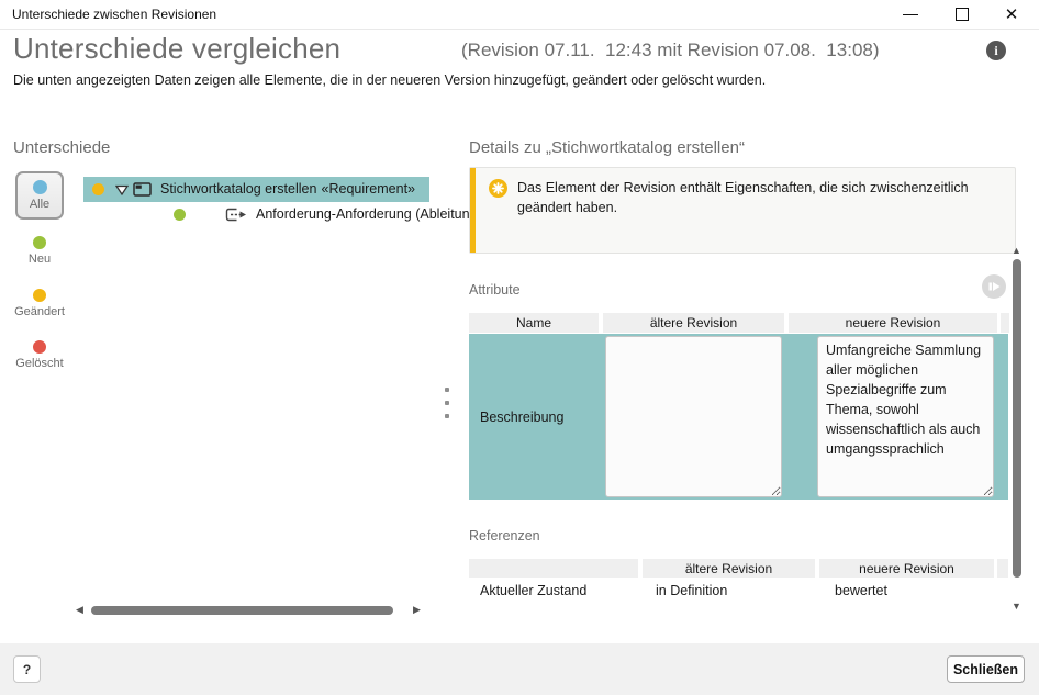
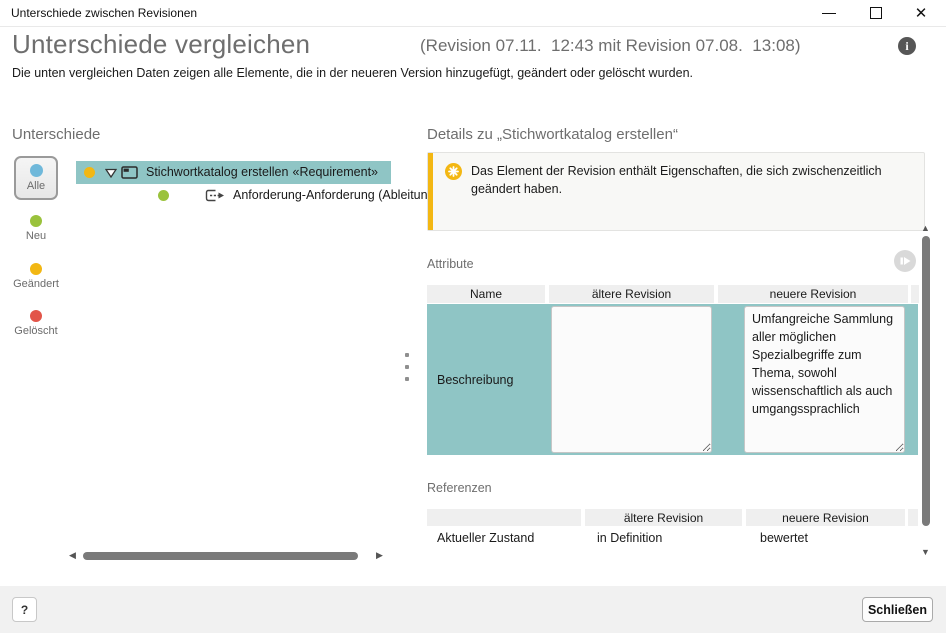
  Unterschiede zwischen Revisionen
  ✕
  Unterschiede vergleichen
  (Revision 07.11. 12:43 mit Revision 07.08. 13:08)
  i
- Die unten angezeigten Daten zeigen alle Elemente, die in der neueren Version hinzugefügt, geändert oder gelöscht wurden.
+ Die unten vergleichen Daten zeigen alle Elemente, die in der neueren Version hinzugefügt, geändert oder gelöscht wurden.
  Unterschiede
  Alle
  Neu
  Geändert
  Gelöscht
  Stichwortkatalog erstellen
  «Requirement»
  Anforderung-Anforderung (Ableitun
  ◀
  ▶
  Details zu „Stichwortkatalog erstellen“
  Das Element der Revision enthält Eigenschaften, die sich zwischenzeitlich geändert haben.
  Attribute
  Name
  ältere Revision
  neuere Revision
  Beschreibung
  Referenzen
  ältere Revision
  neuere Revision
  Aktueller Zustand
  in Definition
  bewertet
  ▲
  ▼
  ?
  Schließen
